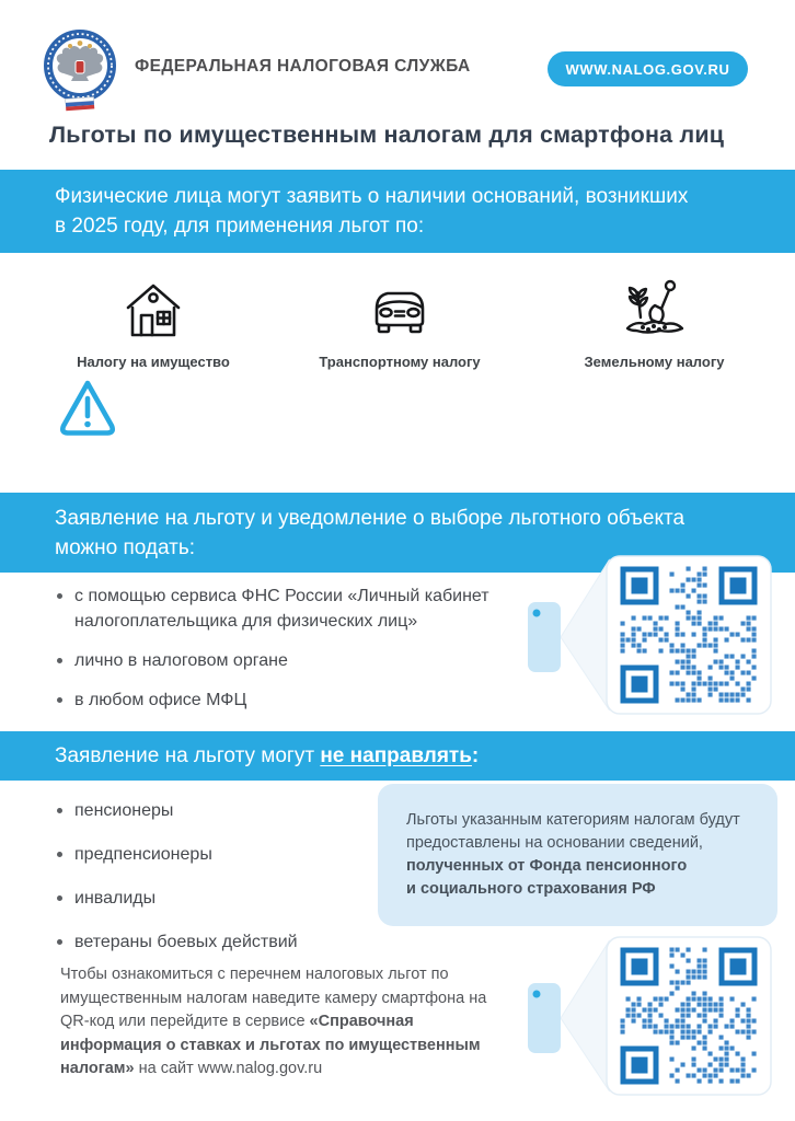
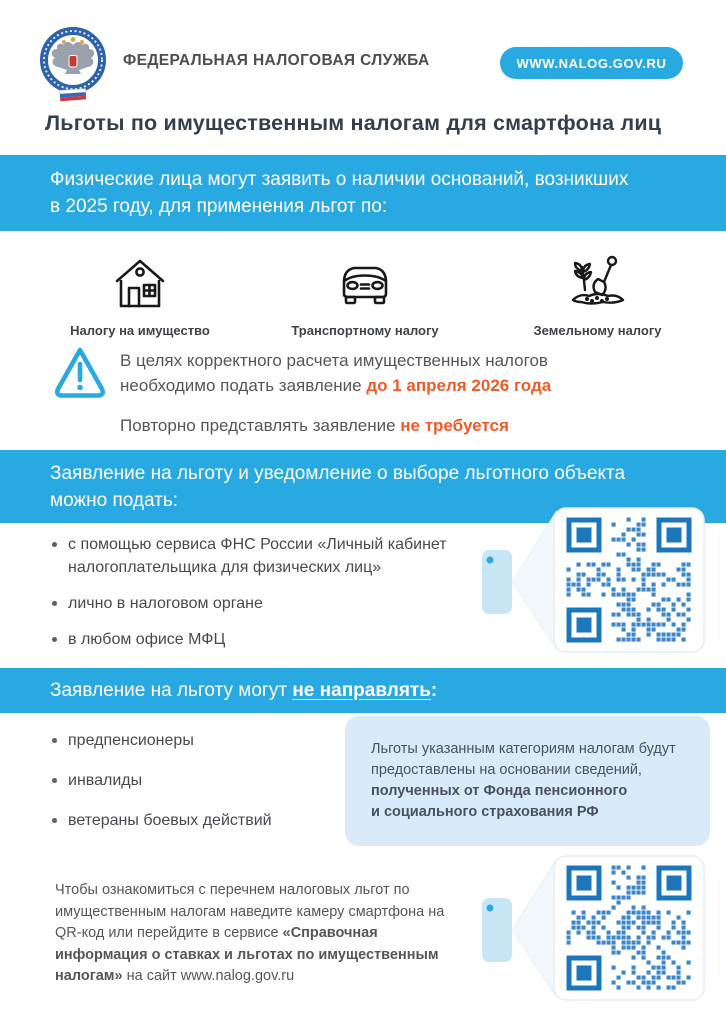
  ФЕДЕРАЛЬНАЯ НАЛОГОВАЯ СЛУЖБА
  WWW.NALOG.GOV.RU
  Льготы по имущественным налогам для смартфона лиц
  Физические лица могут заявить о наличии оснований, возникших
  в 2025 году, для применения льгот по:
  Налогу на имущество
  Транспортному налогу
  Земельному налогу
+ В целях корректного расчета имущественных налогов необходимо подать заявление до 1 апреля 2026 года
+ Повторно представлять заявление не требуется
  Заявление на льготу и уведомление о выборе льготного объекта
  можно подать:
  с помощью сервиса ФНС России «Личный кабинет налогоплательщика для физических лиц»
  лично в налоговом органе
  в любом офисе МФЦ
  Заявление на льготу могут не направлять:
- пенсионеры
  предпенсионеры
  инвалиды
  ветераны боевых действий
  Льготы указанным категориям налогам будут предоставлены на основании сведений,
  полученных от Фонда пенсионного
  и социального страхования РФ
  Чтобы ознакомиться с перечнем налоговых льгот по имущественным налогам наведите камеру смартфона на QR-код или перейдите в сервисе «Справочная информация о ставках и льготах по имущественным налогам» на сайт www.nalog.gov.ru
